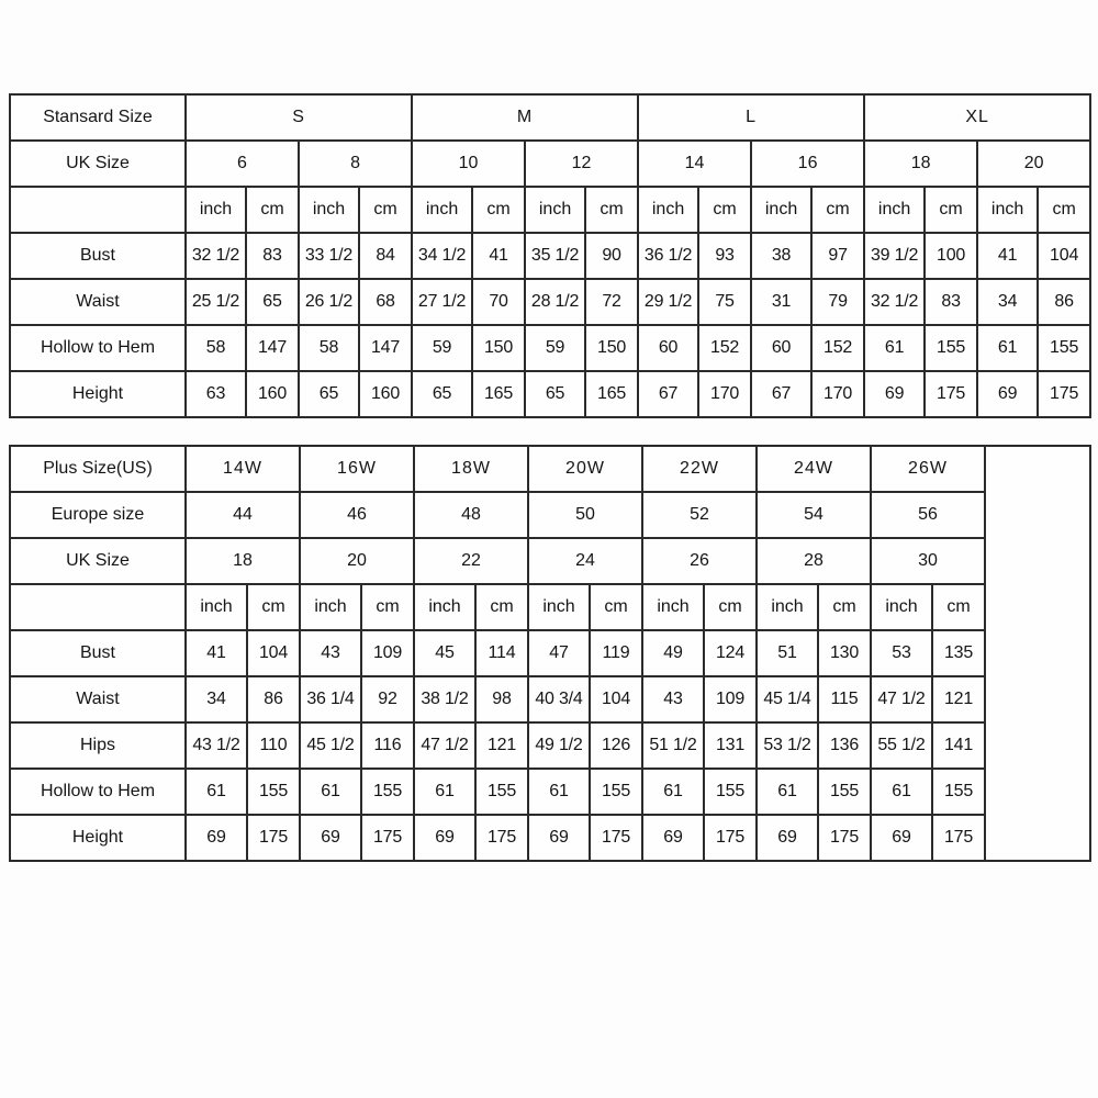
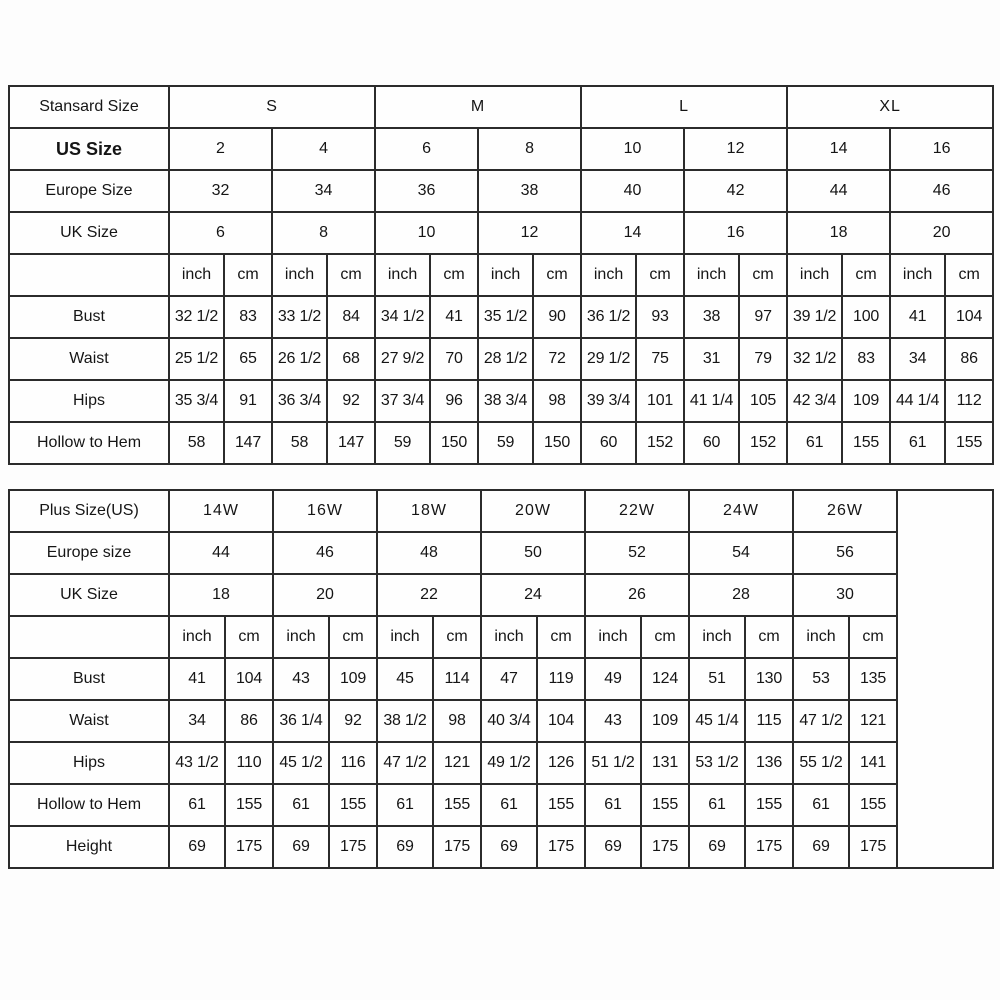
  Stansard Size	S	M	L	XL
+ US Size	2	4	6	8	10	12	14	16
+ Europe Size	32	34	36	38	40	42	44	46
  UK Size	6	8	10	12	14	16	18	20
  	inch	cm	inch	cm	inch	cm	inch	cm	inch	cm	inch	cm	inch	cm	inch	cm
  Bust	32 1/2	83	33 1/2	84	34 1/2	41	35 1/2	90	36 1/2	93	38	97	39 1/2	100	41	104
- Waist	25 1/2	65	26 1/2	68	27 1/2	70	28 1/2	72	29 1/2	75	31	79	32 1/2	83	34	86
+ Waist	25 1/2	65	26 1/2	68	27 9/2	70	28 1/2	72	29 1/2	75	31	79	32 1/2	83	34	86
+ Hips	35 3/4	91	36 3/4	92	37 3/4	96	38 3/4	98	39 3/4	101	41 1/4	105	42 3/4	109	44 1/4	112
  Hollow to Hem	58	147	58	147	59	150	59	150	60	152	60	152	61	155	61	155
- Height	63	160	65	160	65	165	65	165	67	170	67	170	69	175	69	175
  Plus Size(US)	14W	16W	18W	20W	22W	24W	26W
  Europe size	44	46	48	50	52	54	56
  UK Size	18	20	22	24	26	28	30
  	inch	cm	inch	cm	inch	cm	inch	cm	inch	cm	inch	cm	inch	cm
  Bust	41	104	43	109	45	114	47	119	49	124	51	130	53	135
  Waist	34	86	36 1/4	92	38 1/2	98	40 3/4	104	43	109	45 1/4	115	47 1/2	121
  Hips	43 1/2	110	45 1/2	116	47 1/2	121	49 1/2	126	51 1/2	131	53 1/2	136	55 1/2	141
  Hollow to Hem	61	155	61	155	61	155	61	155	61	155	61	155	61	155
  Height	69	175	69	175	69	175	69	175	69	175	69	175	69	175
